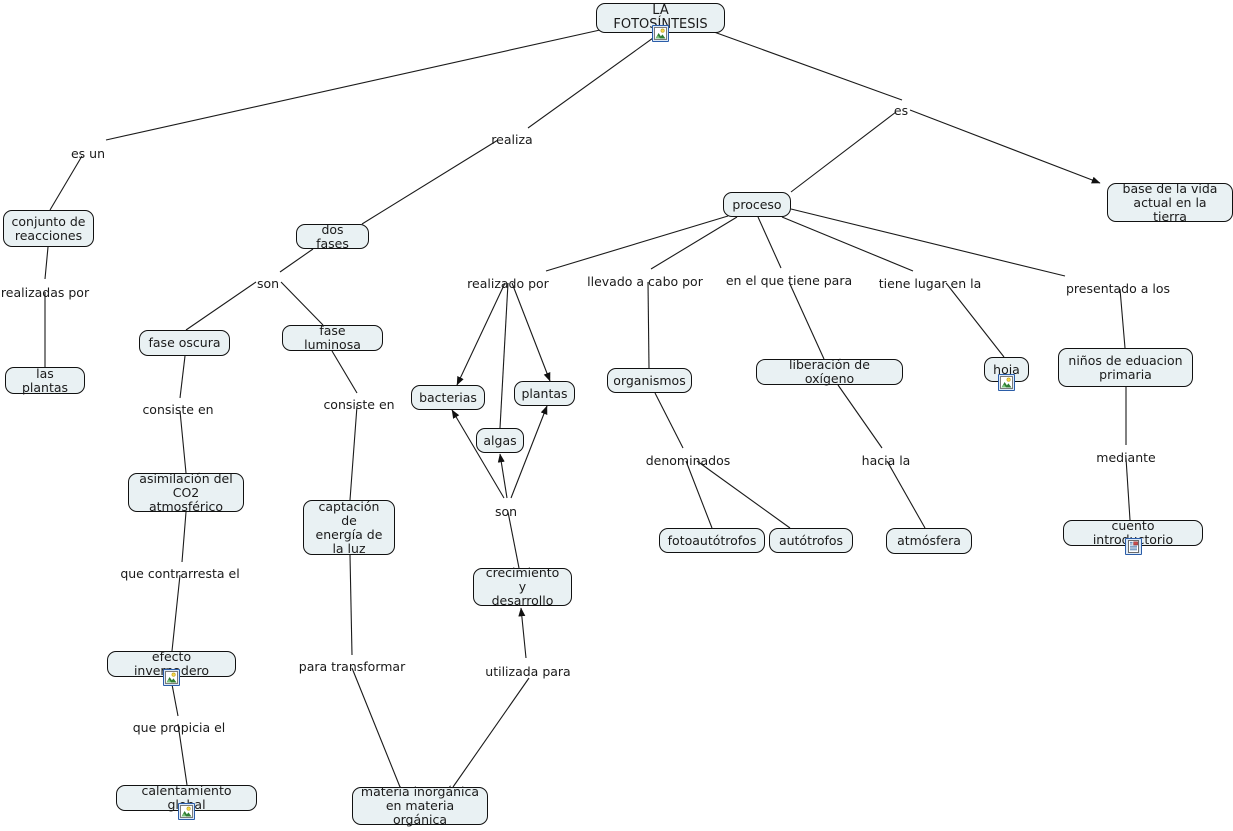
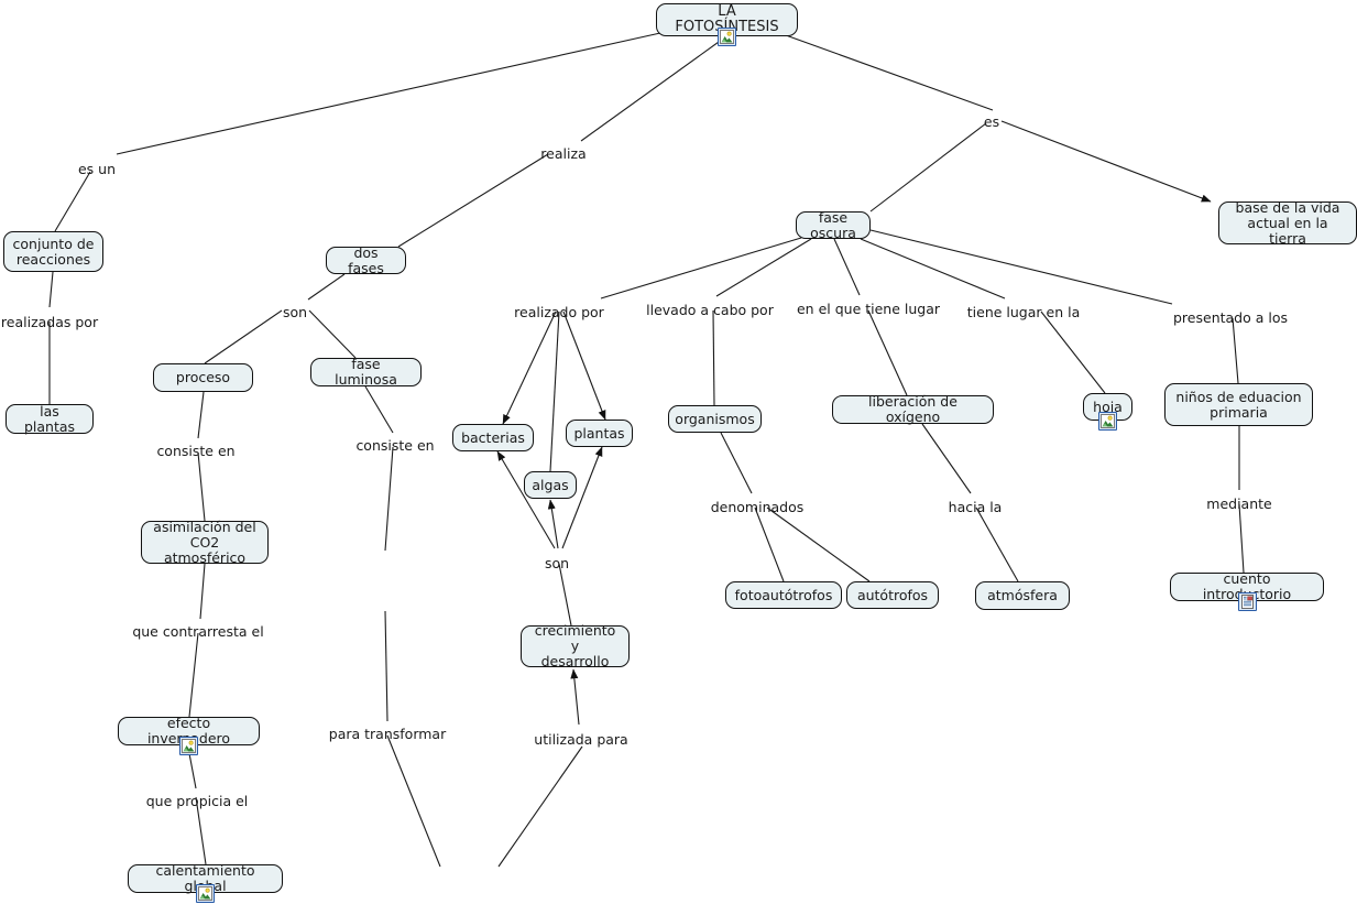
  LA FOTOTESIS
  conjunto de
  reacciones
  las plantas
  dos fases
- fase oscura
+ proceso
  fase luminosa
  asimilación del
  CO2 atmosférico
  efecto invedero
  calentamiento gal
- captación de
- energía de
- la luz
- materia inorgánica
- en materia orgánica
  bacterias
  algas
  plantas
  crecimiento y
  desarrollo
- proceso
+ fase oscura
  organismos
  fotoautótrofos
  autótrofos
  liberación de oxígeno
  atmósfera
  hoja
  niños de eduacion
  primaria
  cuento introtorio
  base de la vida
  actual en la tierra
  es un
  realiza
  es
  realizadas por
  son
  consiste en
  consiste en
  que contrarresta el
  que propicia el
  para transformar
  realizado por
  son
  utilizada para
  llevado a cabo por
  denominados
- en el que tiene para
+ en el que tiene lugar
  hacia la
  tiene lugar en la
  presentado a los
  mediante
